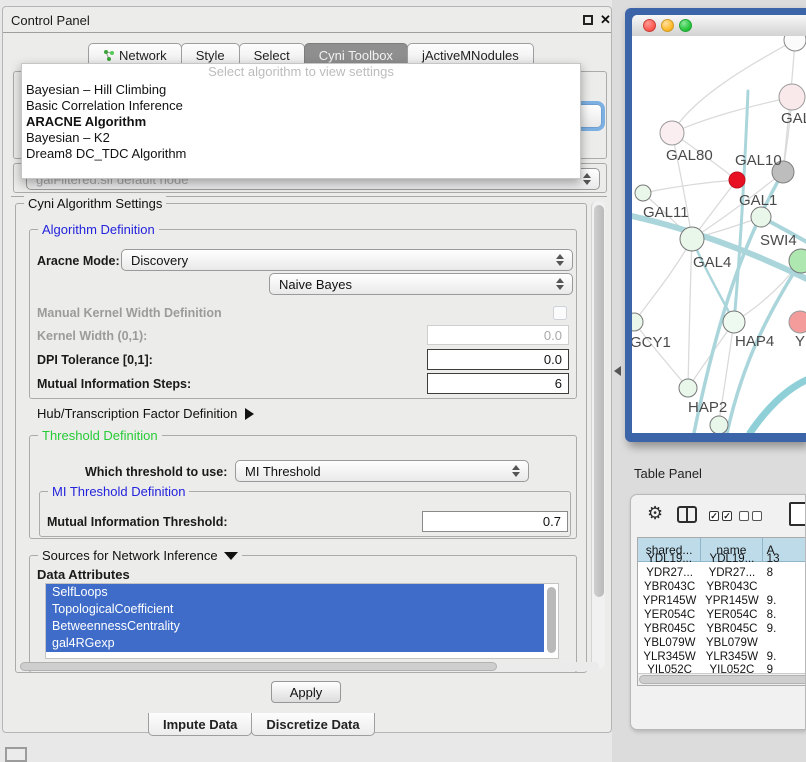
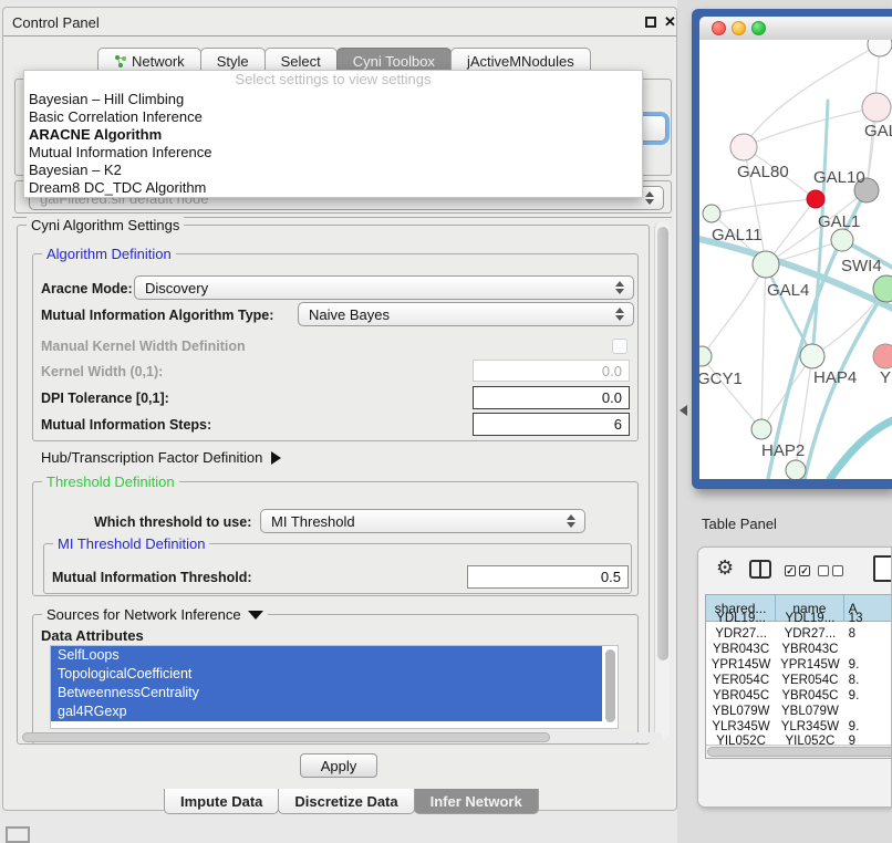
  Control Panel
  ✕
  Network
  Style
  Select
  Cyni Toolbox
  jActiveMNodules
  galFiltered.sif default node
- Select algorithm to view settings
+ Select settings to view settings
  Bayesian – Hill Climbing
  Basic Correlation Inference
  ARACNE Algorithm
+ Mutual Information Inference
  Bayesian – K2
  Dream8 DC_TDC Algorithm
  Cyni Algorithm Settings
  Algorithm Definition
  Aracne Mode:
  Discovery
+ Mutual Information Algorithm Type:
  Naive Bayes
  Manual Kernel Width Definition
  Kernel Width (0,1):
  0.0
  DPI Tolerance [0,1]:
  0.0
  Mutual Information Steps:
  6
  Hub/Transcription Factor Definition
  Threshold Definition
  Which threshold to use:
  MI Threshold
  MI Threshold Definition
  Mutual Information Threshold:
- 0.7
+ 0.5
  Sources for Network Inference
  Data Attributes
  SelfLoops
  TopologicalCoefficient
  BetweennessCentrality
  gal4RGexp
  Apply
  Impute Data
  Discretize Data
+ Infer Network
  GAL80
  GAL10
  GAL1
  GAL11
  SWI4
  GAL4
  GCY1
  HAP4
  Y
  HAP2
  Table Panel
  ⚙
  ✓
  ✓
  shared...
  name
  A
  YDL19...
  YDL19...
  13
  YDR27...
  YDR27...
  8
  YBR043C
  YBR043C
  YPR145W
  YPR145W
  9.
  YER054C
  YER054C
  8.
  YBR045C
  YBR045C
  9.
  YBL079W
  YBL079W
  YLR345W
  YLR345W
  9.
  YIL052C
  YIL052C
  9
